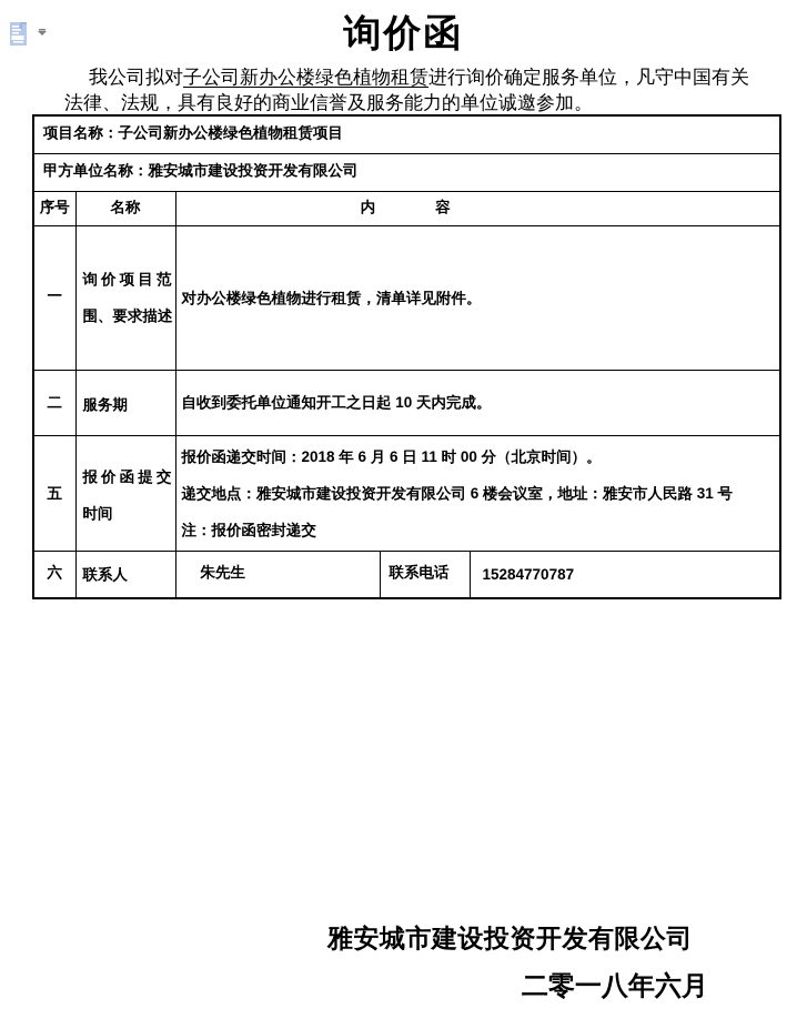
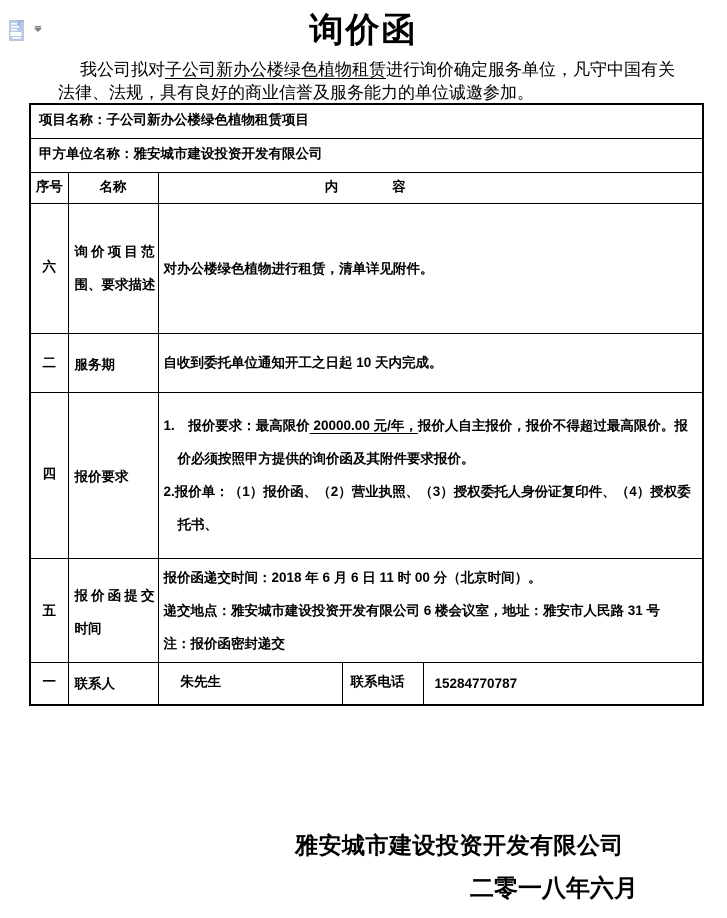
  询价函
  我公司拟对子公司新办公楼绿色植物租赁进行询价确定服务单位，凡守中国有关法律、法规，具有良好的商业信誉及服务能力的单位诚邀参加。
  项目名称：子公司新办公楼绿色植物租赁项目
  甲方单位名称：雅安城市建设投资开发有限公司
  序号	名称	内 容
- 一	询价项目范 围、要求描述	对办公楼绿色植物进行租赁，清单详见附件。
+ 六	询价项目范 围、要求描述	对办公楼绿色植物进行租赁，清单详见附件。
  二	服务期	自收到委托单位通知开工之日起 10 天内完成。
+ 四	报价要求	1. 报价要求：最高限价 20000.00 元/年，报价人自主报价，报价不得超过最高限价。报价必须按照甲方提供的询价函及其附件要求报价。 2.报价单：（1）报价函、（2）营业执照、（3）授权委托人身份证复印件、（4）授权委托书、
  五	报价函提交 时间	报价函递交时间：2018 年 6 月 6 日 11 时 00 分（北京时间）。 递交地点：雅安城市建设投资开发有限公司 6 楼会议室，地址：雅安市人民路 31 号 注：报价函密封递交
- 六	联系人	朱先生	联系电话	15284770787
+ 一	联系人	朱先生	联系电话	15284770787
  雅安城市建设投资开发有限公司
  二零一八年六月
